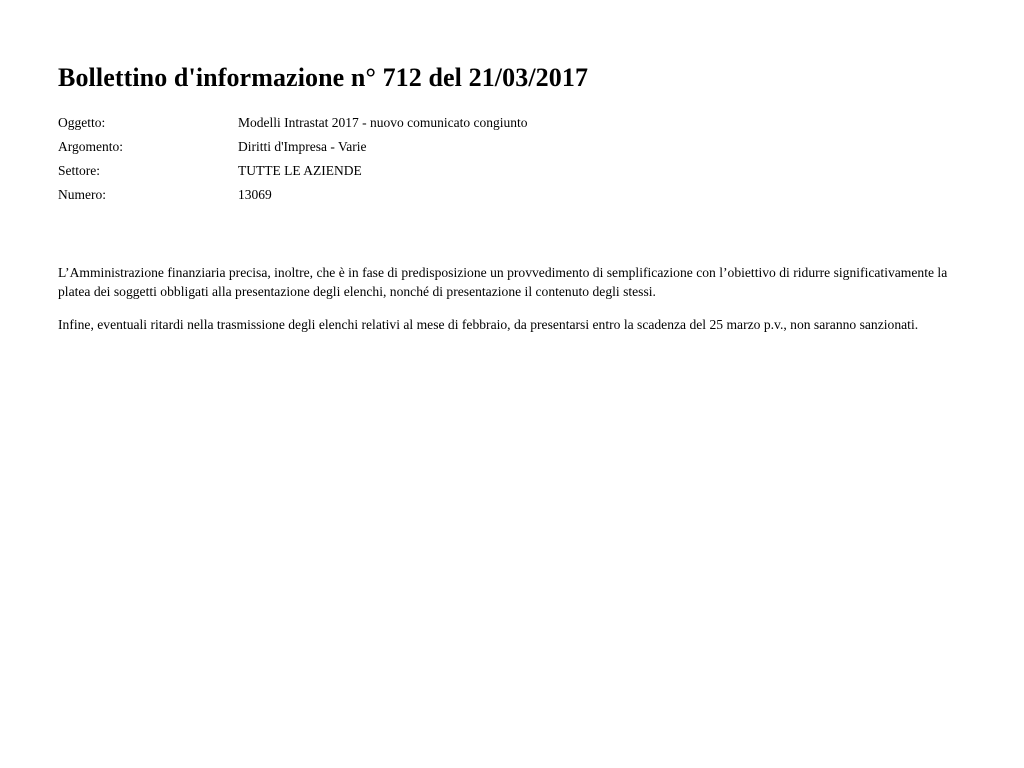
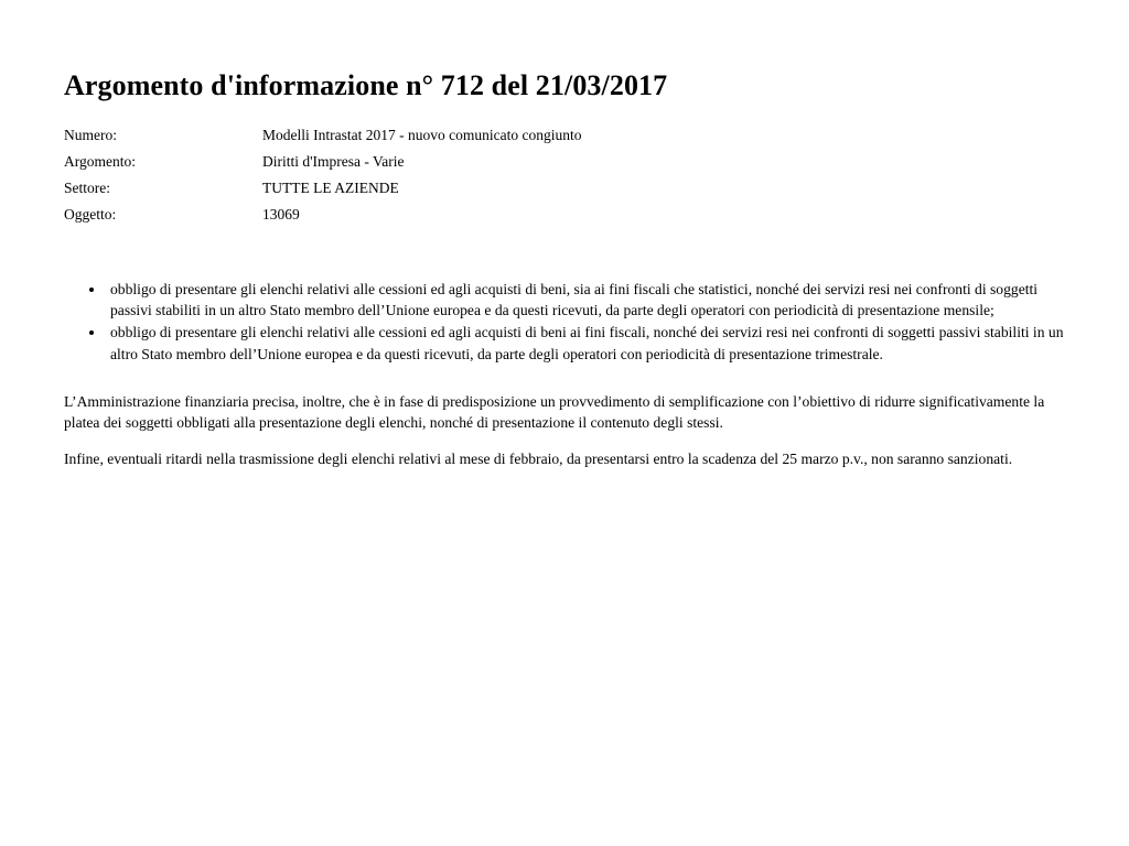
- Bollettino d'informazione n° 712 del 21/03/2017
+ Argomento d'informazione n° 712 del 21/03/2017
- Oggetto:	Modelli Intrastat 2017 - nuovo comunicato congiunto
+ Numero:	Modelli Intrastat 2017 - nuovo comunicato congiunto
  Argomento:	Diritti d'Impresa - Varie
  Settore:	TUTTE LE AZIENDE
- Numero:	13069
+ Oggetto:	13069
+ obbligo di presentare gli elenchi relativi alle cessioni ed agli acquisti di beni, sia ai fini fiscali che statistici, nonché dei servizi resi nei confronti di soggetti passivi stabiliti in un altro Stato membro dell’Unione europea e da questi ricevuti, da parte degli operatori con periodicità di presentazione mensile;
+ obbligo di presentare gli elenchi relativi alle cessioni ed agli acquisti di beni ai fini fiscali, nonché dei servizi resi nei confronti di soggetti passivi stabiliti in un altro Stato membro dell’Unione europea e da questi ricevuti, da parte degli operatori con periodicità di presentazione trimestrale.
  L’Amministrazione finanziaria precisa, inoltre, che è in fase di predisposizione un provvedimento di semplificazione con l’obiettivo di ridurre significativamente la platea dei soggetti obbligati alla presentazione degli elenchi, nonché di presentazione il contenuto degli stessi.
  Infine, eventuali ritardi nella trasmissione degli elenchi relativi al mese di febbraio, da presentarsi entro la scadenza del 25 marzo p.v., non saranno sanzionati.
